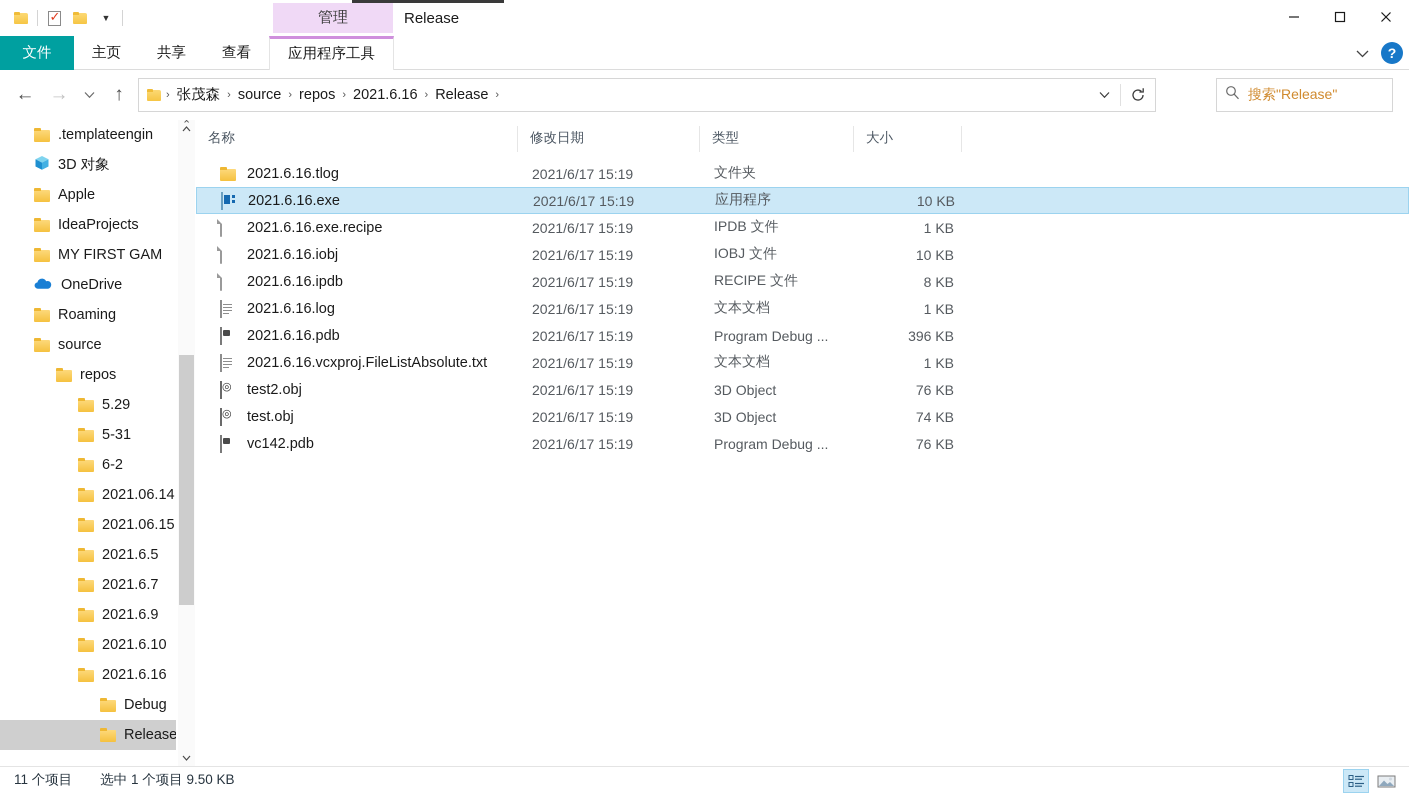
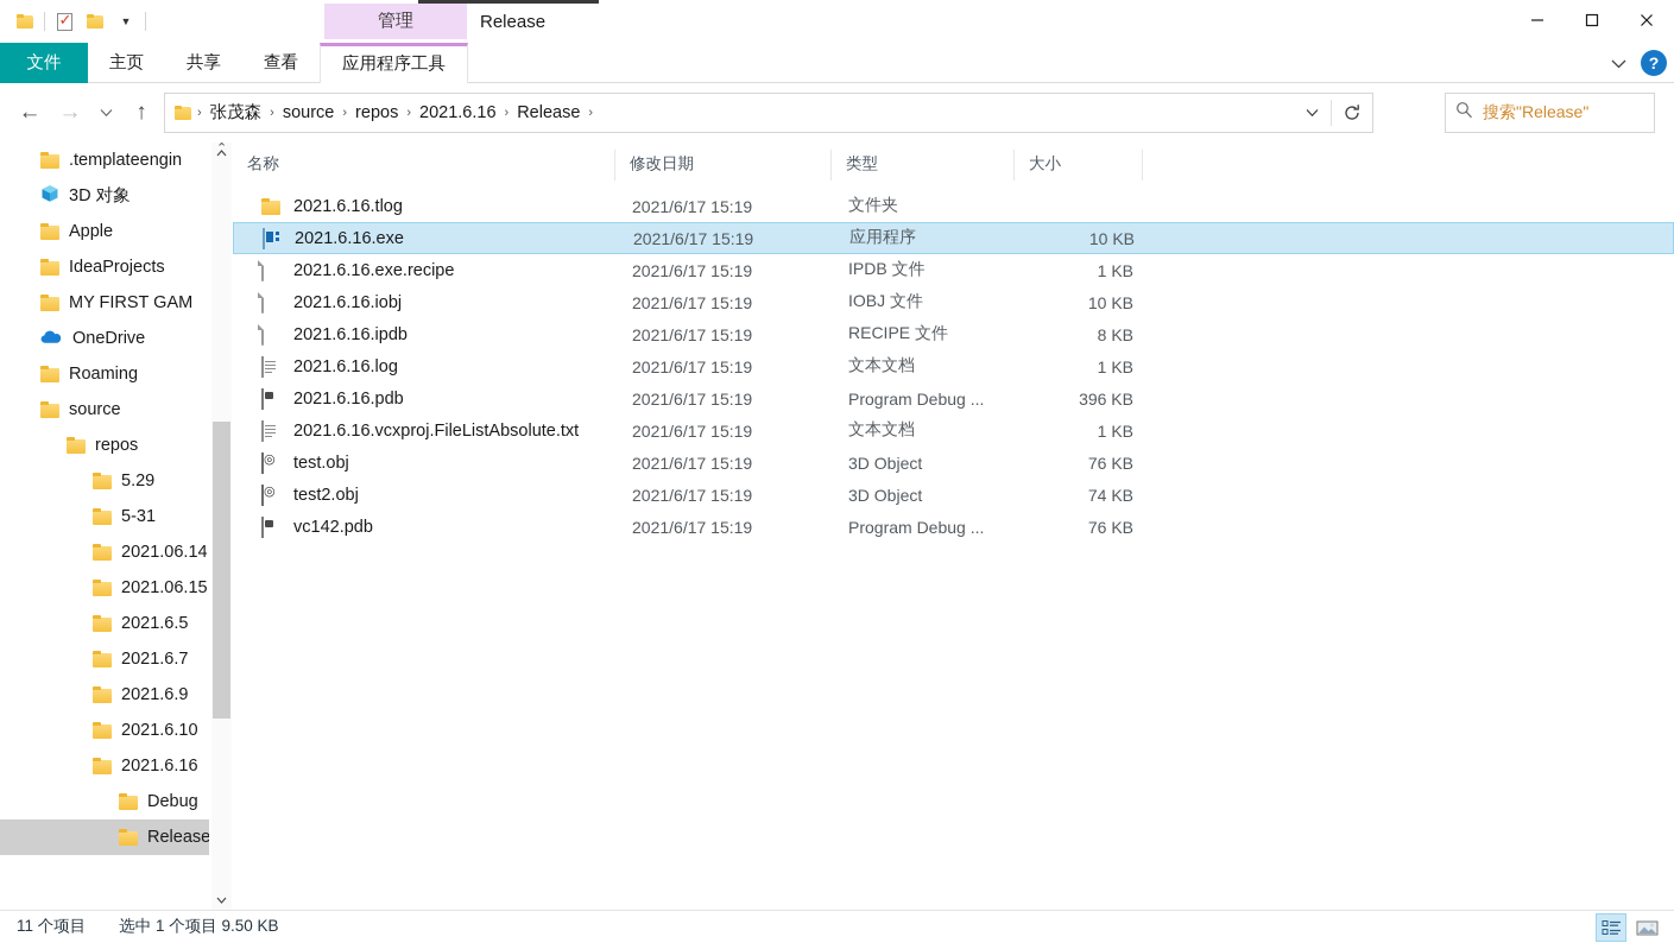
  ▼
  管理
  Release
  文件
  主页
  共享
  查看
  应用程序工具
  ?
  ←
  →
  ↑
  ›
  张茂森
  ›
  source
  ›
  repos
  ›
  2021.6.16
  ›
  Release
  ›
  搜索"Release"
  .templateengin
  3D 对象
  Apple
  IdeaProjects
  MY FIRST GAM
  OneDrive
  Roaming
  source
  repos
  5.29
  5-31
- 6-2
  2021.06.14
  2021.06.15
  2021.6.5
  2021.6.7
  2021.6.9
  2021.6.10
  2021.6.16
  Debug
  Release
  ⌃
  名称
  修改日期
  类型
  大小
  2021.6.16.tlog
  2021/6/17 15:19
  文件夹
  2021.6.16.exe
  2021/6/17 15:19
  应用程序
  10 KB
  2021.6.16.exe.recipe
  2021/6/17 15:19
  IPDB 文件
  1 KB
  2021.6.16.iobj
  2021/6/17 15:19
  IOBJ 文件
  10 KB
  2021.6.16.ipdb
  2021/6/17 15:19
  RECIPE 文件
  8 KB
  2021.6.16.log
  2021/6/17 15:19
  文本文档
  1 KB
  2021.6.16.pdb
  2021/6/17 15:19
  Program Debug ...
  396 KB
  2021.6.16.vcxproj.FileListAbsolute.txt
  2021/6/17 15:19
  文本文档
  1 KB
- test2.obj
+ test.obj
  2021/6/17 15:19
  3D Object
  76 KB
- test.obj
+ test2.obj
  2021/6/17 15:19
  3D Object
  74 KB
  vc142.pdb
  2021/6/17 15:19
  Program Debug ...
  76 KB
  11 个项目
  选中 1 个项目 9.50 KB
